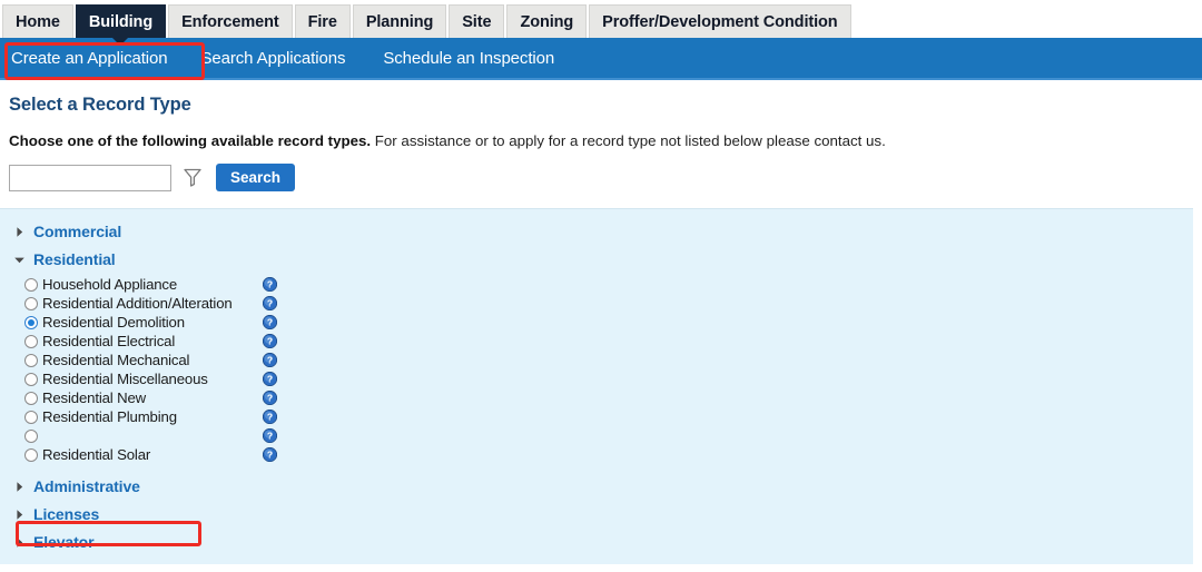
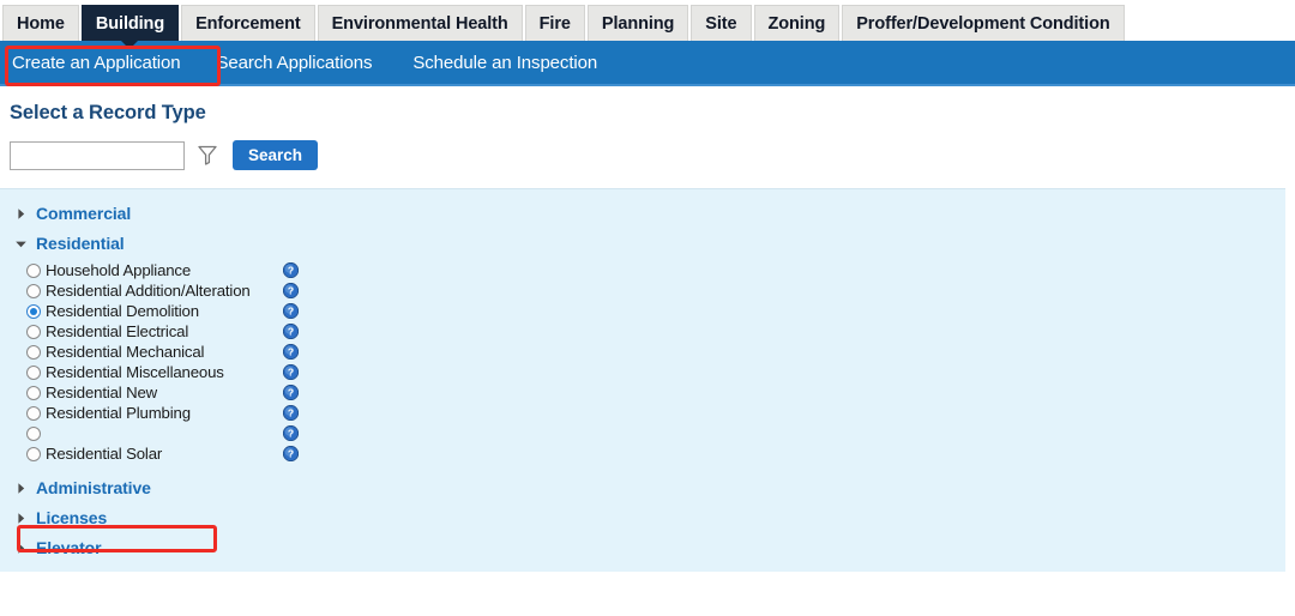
  Home
  Building
  Enforcement
+ Environmental Health
  Fire
  Planning
  Site
  Zoning
  Proffer/Development Condition
  Create an Application
  Search Applications
  Schedule an Inspection
  Select a Record Type
- Choose one of the following available record types. For assistance or to apply for a record type not listed below please contact us.
  Search
  Commercial
  Residential
  Household Appliance
  ?
  Residential Addition/Alteration
  ?
  Residential Demolition
  ?
  Residential Electrical
  ?
  Residential Mechanical
  ?
  Residential Miscellaneous
  ?
  Residential New
  ?
  Residential Plumbing
  ?
  ?
  Residential Solar
  ?
  Administrative
  Licenses
  Elevator
